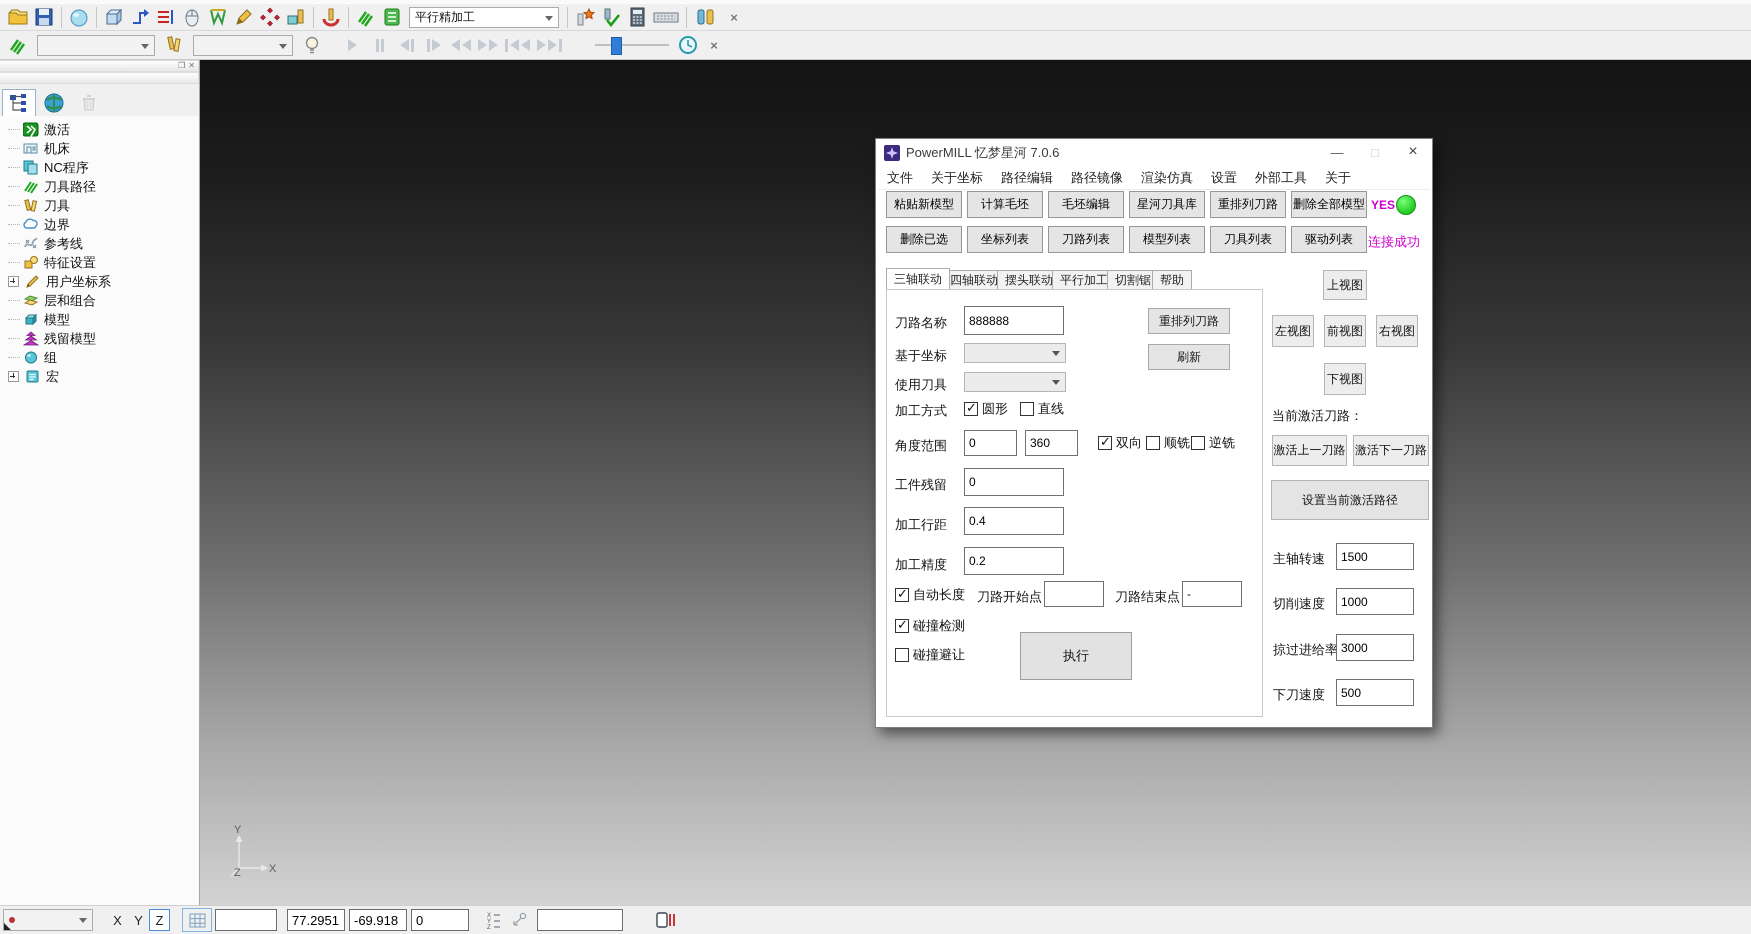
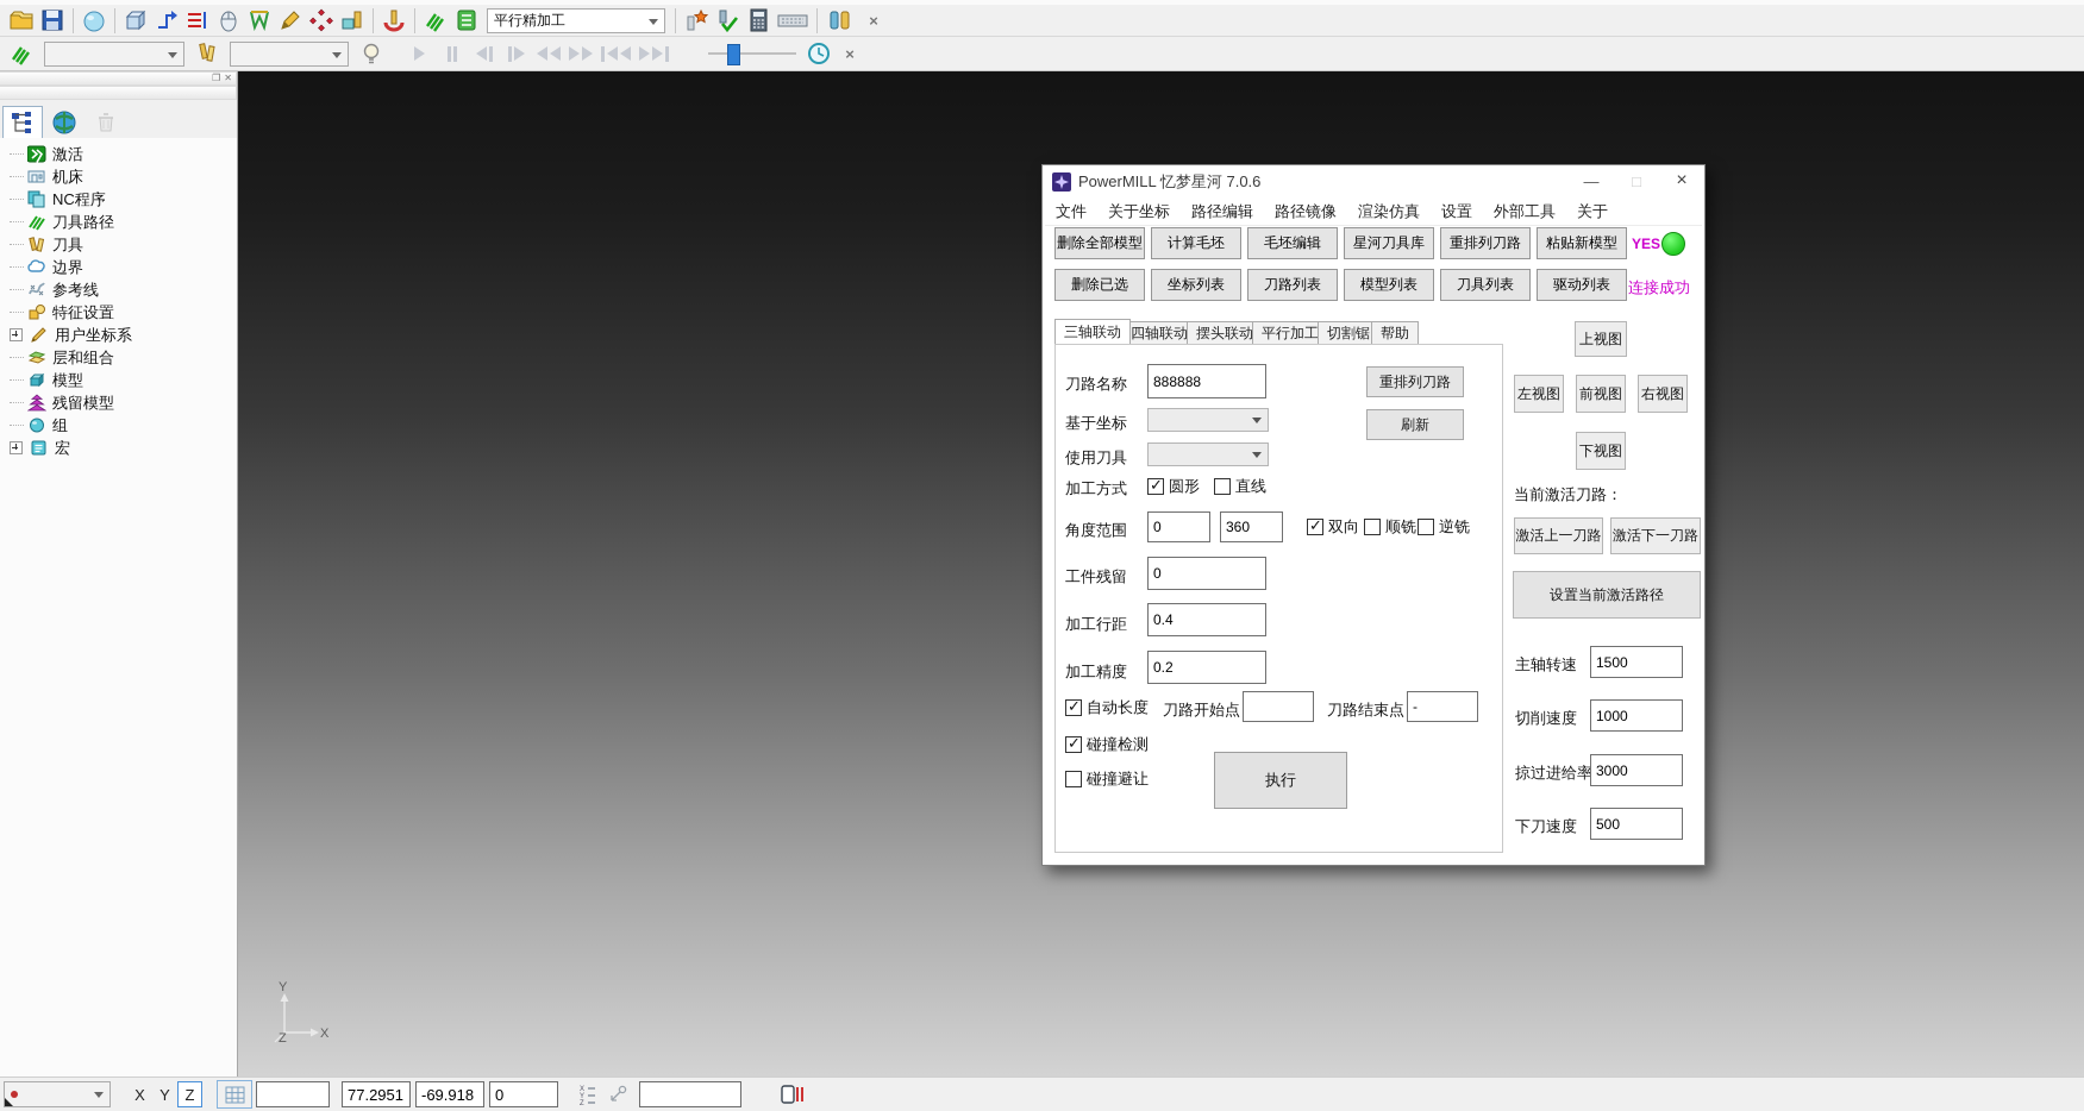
  平行精加工
  ×
  ×
  ❐
  ✕
  激活
  机床
  NC程序
  刀具路径
  刀具
  边界
  参考线
  特征设置
  用户坐标系
  层和组合
  模型
  残留模型
  组
  宏
  Y
  X
  Z
  PowerMILL 忆梦星河 7.0.6
  —
  □
  ×
  文件
  关于坐标
  路径编辑
  路径镜像
  渲染仿真
  设置
  外部工具
  关于
- 粘贴新模型
+ 删除全部模型
  计算毛坯
  毛坯编辑
  星河刀具库
  重排列刀路
- 删除全部模型
+ 粘贴新模型
  YES
  删除已选
  坐标列表
  刀路列表
  模型列表
  刀具列表
  驱动列表
  连接成功
  三轴联动
  四轴联动
  摆头联动
  平行加工
  切割锯
  帮助
  刀路名称
  888888
  重排列刀路
  基于坐标
  刷新
  使用刀具
  加工方式
  圆形
  直线
  角度范围
  0
  360
  双向
  顺铣
  逆铣
  工件残留
  0
  加工行距
  0.4
  加工精度
  0.2
  自动长度
  刀路开始点
  刀路结束点
  -
  碰撞检测
  碰撞避让
  执行
  上视图
  左视图
  前视图
  右视图
  下视图
  当前激活刀路：
  激活上一刀路
  激活下一刀路
  设置当前激活路径
  主轴转速
  1500
  切削速度
  1000
  掠过进给率
  3000
  下刀速度
  500
  X
  Y
  Z
  77.2951
  -69.918
  0
